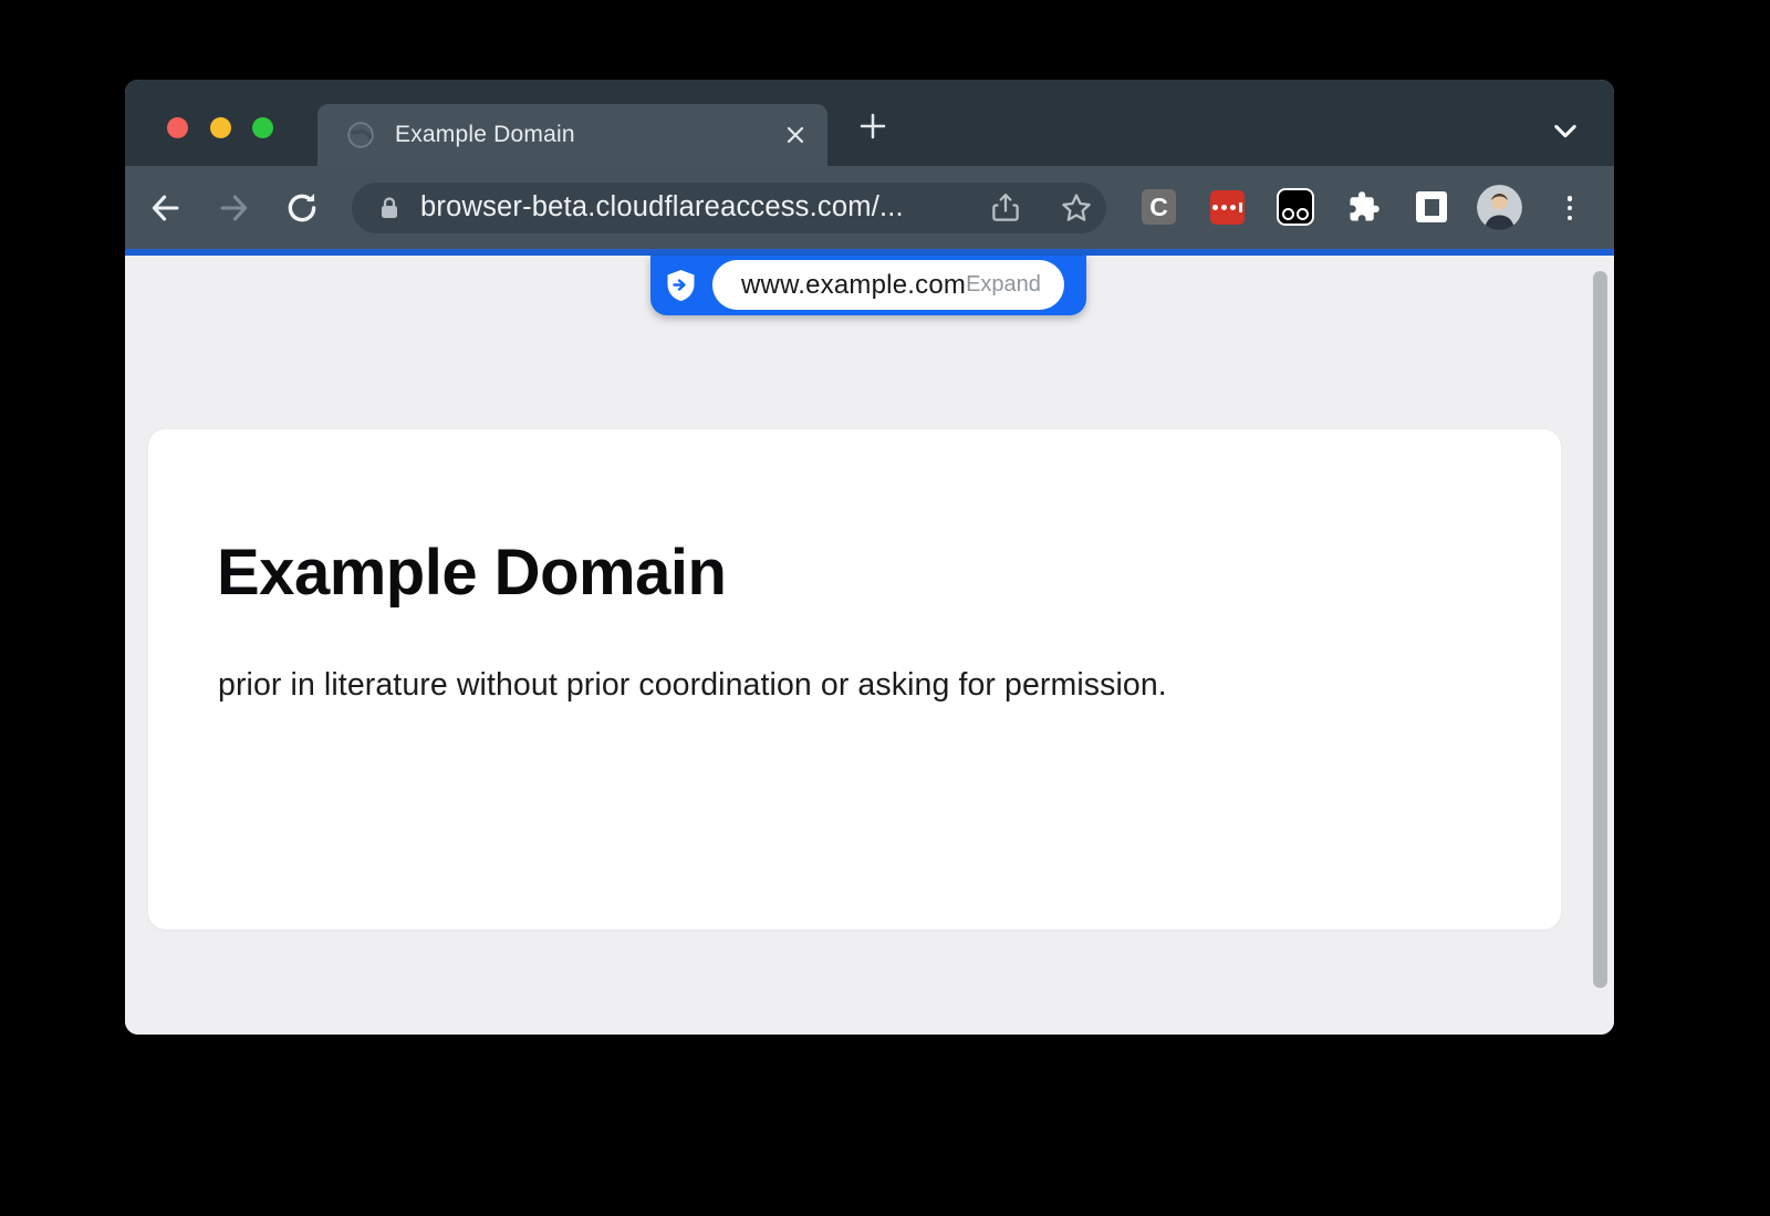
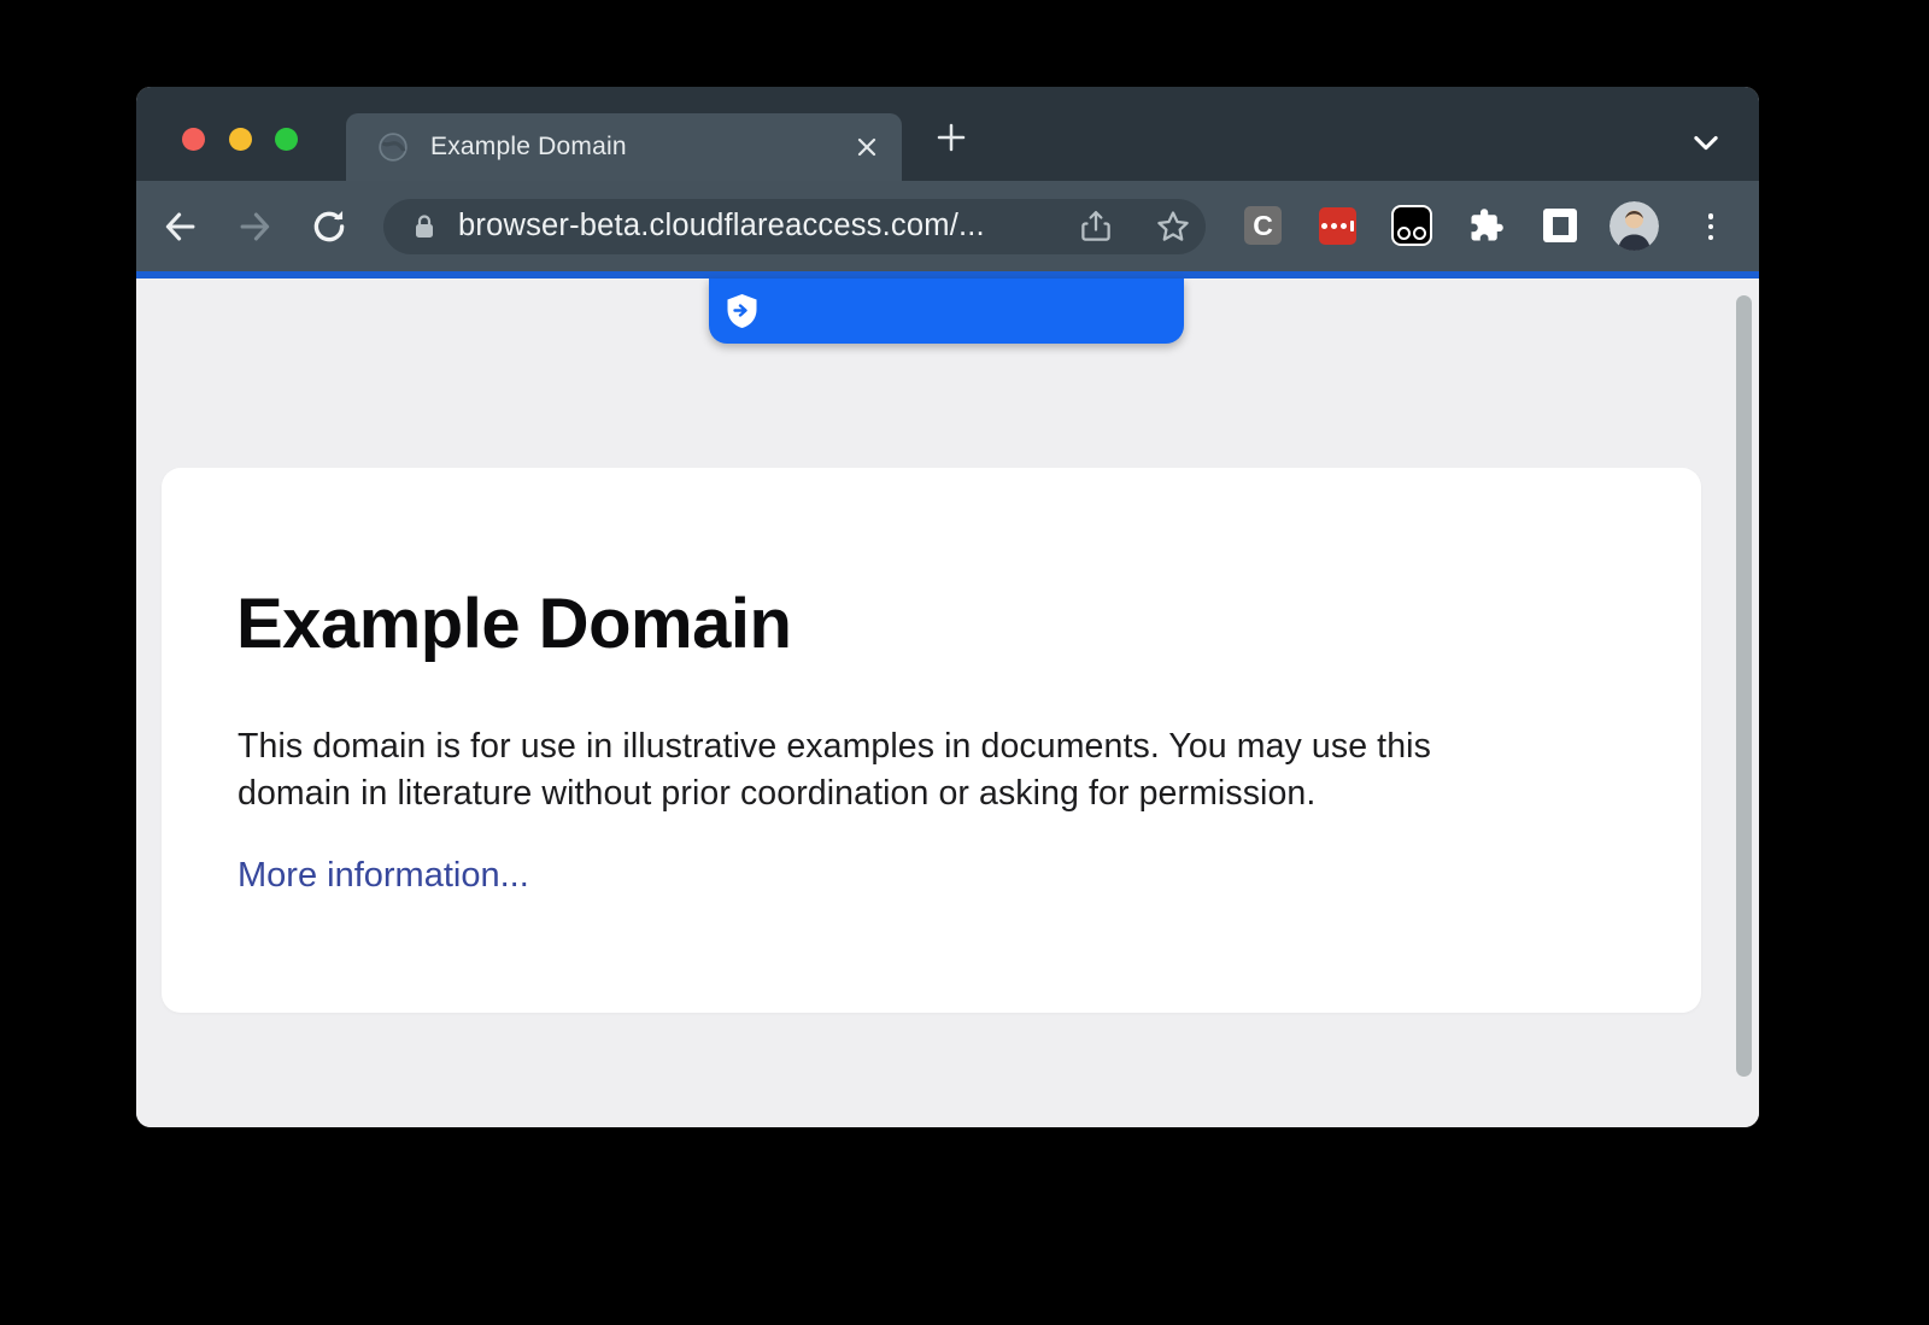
  Example Domain
  browser-beta.cloudflareaccess.com/...
  C
- www.example.com
- Expand
  Example Domain
+ This domain is for use in illustrative examples in documents. You may use this
- prior in literature without prior coordination or asking for permission.
+ domain in literature without prior coordination or asking for permission.
+ More information...
